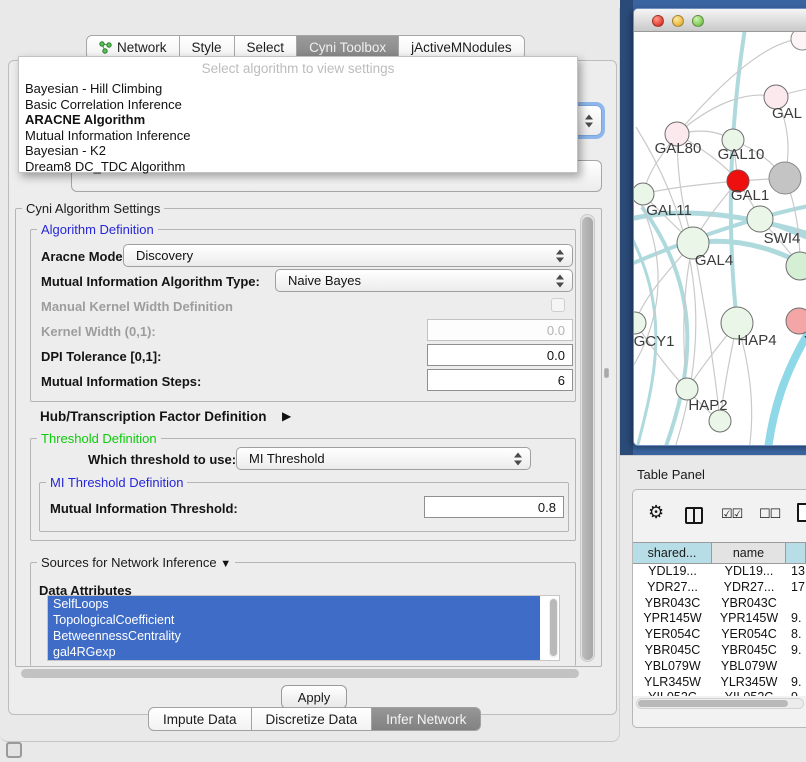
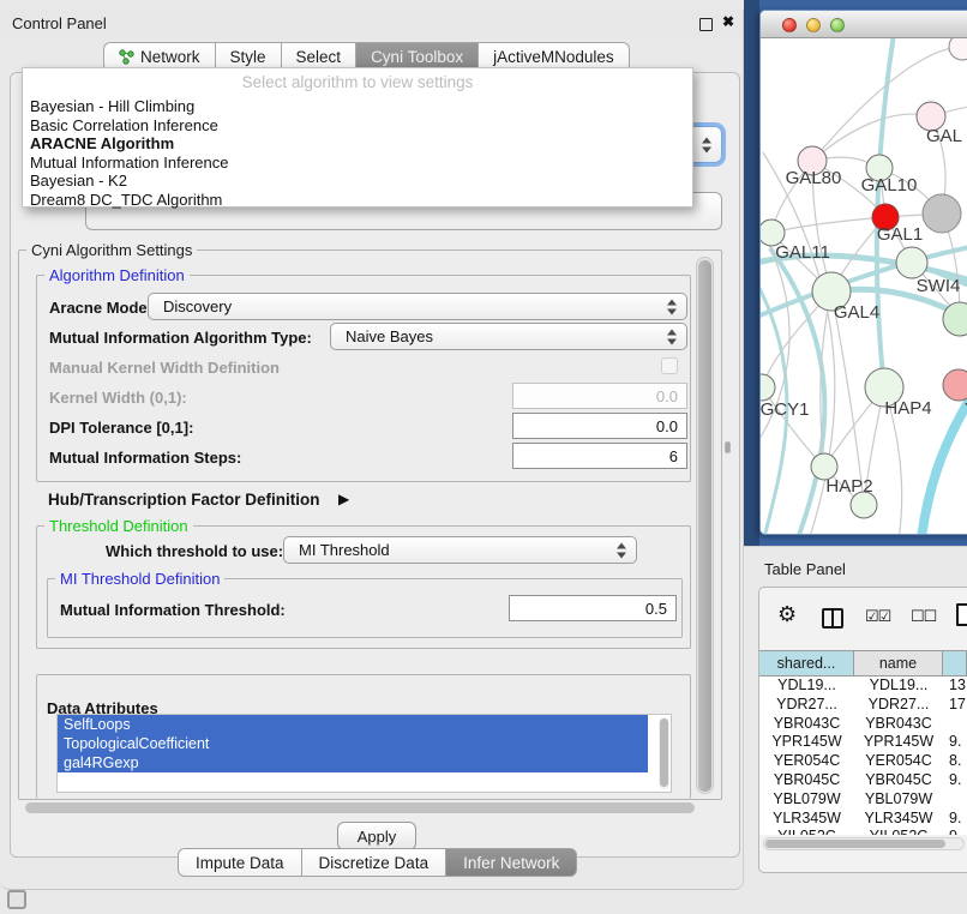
+ Control Panel
+ ✖
  Network
  Style
  Select
  Cyni Toolbox
  jActiveMNodules
  Cyni Algorithm Settings
  Algorithm Definition
  Aracne Mode
  Discovery
  Mutual Information Algorithm Type:
  Naive Bayes
  Manual Kernel Width Definition
  Kernel Width (0,1):
  0.0
  DPI Tolerance [0,1]:
  0.0
  Mutual Information Steps:
  6
  Hub/Transcription Factor Definition
  ▶
  Threshold Definition
  Which threshold to use:
  MI Threshold
  MI Threshold Definition
  Mutual Information Threshold:
- 0.8
+ 0.5
- Sources for Network Inference ▼
  Data Attributes
  SelfLoops
  TopologicalCoefficient
- BetweennessCentrality
  gal4RGexp
  Apply
  Impute Data
  Discretize Data
  Infer Network
  Select algorithm to view settings
  Bayesian - Hill Climbing
  Basic Correlation Inference
  ARACNE Algorithm
  Mutual Information Inference
  Bayesian - K2
  Dream8 DC_TDC Algorithm
  GAL
  GAL80
  GAL10
  GAL1
  GAL11
  SWI4
  GAL4
  GCY1
  HAP4
  HAP2
  Table Panel
  ⚙
  ☑☑
  ☐☐
  shared...
  name
  YDL19...
  YDL19...
  13
  YDR27...
  YDR27...
  17
  YBR043C
  YBR043C
  YPR145W
  YPR145W
  9.
  YER054C
  YER054C
  8.
  YBR045C
  YBR045C
  9.
  YBL079W
  YBL079W
  YLR345W
  YLR345W
  9.
